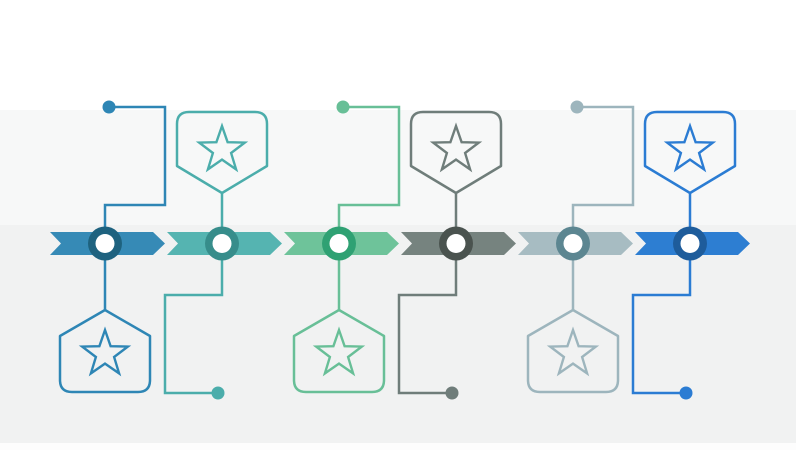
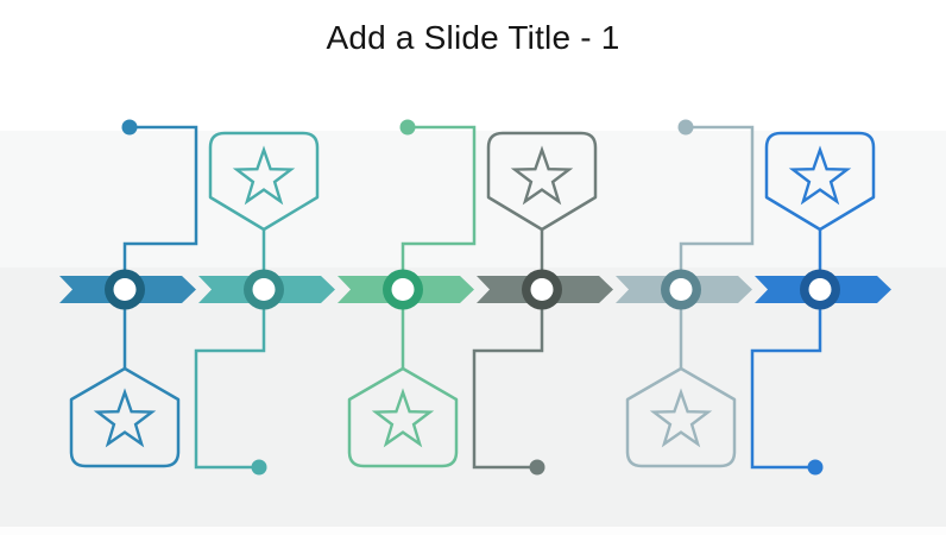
+ Add a Slide Title - 1
